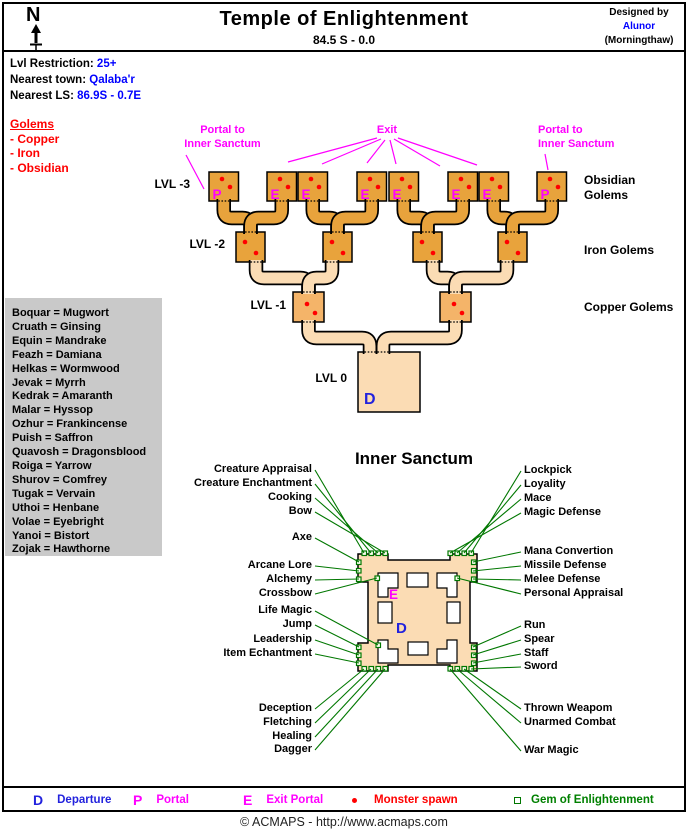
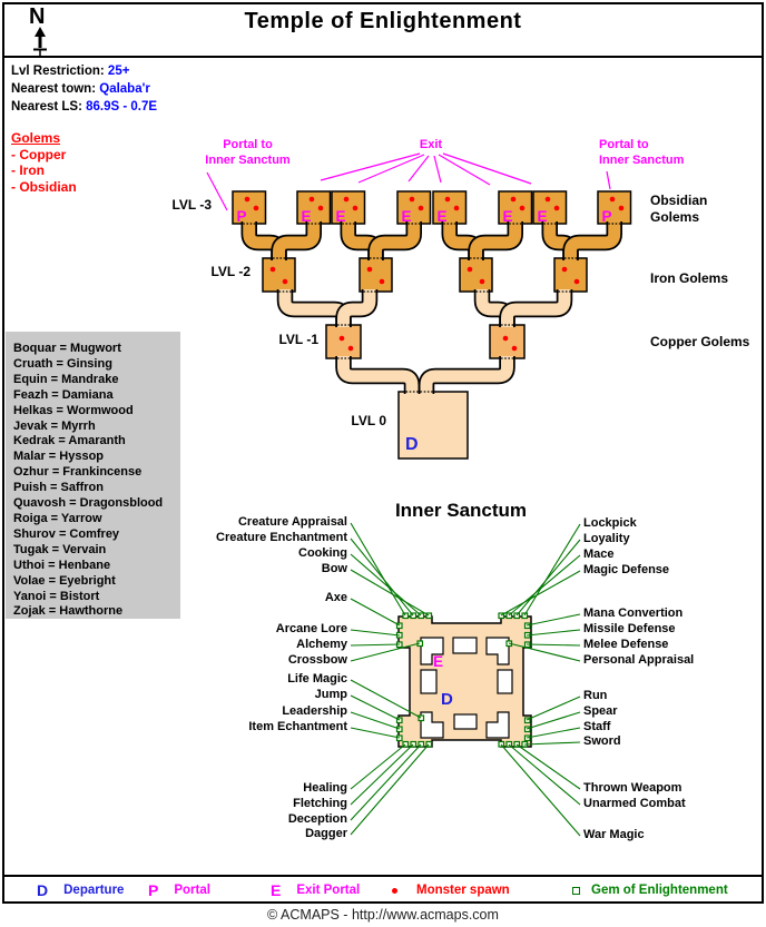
  P
  E
  E
  E
  E
  E
  E
  P
  D
  E
  D
  N
  Temple of Enlightenment
- 84.5 S - 0.0
- Designed by
- Alunor
- (Morningthaw)
  Lvl Restriction: 25+
  Nearest town: Qalaba'r
  Nearest LS: 86.9S - 0.7E
  Golems
  - Copper
  - Iron
  - Obsidian
  Boquar = Mugwort
  Cruath = Ginsing
  Equin = Mandrake
  Feazh = Damiana
  Helkas = Wormwood
  Jevak = Myrrh
  Kedrak = Amaranth
  Malar = Hyssop
  Ozhur = Frankincense
  Puish = Saffron
  Quavosh = Dragonsblood
  Roiga = Yarrow
  Shurov = Comfrey
  Tugak = Vervain
  Uthoi = Henbane
  Volae = Eyebright
  Yanoi = Bistort
  Zojak = Hawthorne
  LVL -3
  LVL -2
  LVL -1
  LVL 0
  Obsidian Golems
  Iron Golems
  Copper Golems
  Portal to
  Inner Sanctum
  Portal to
  Inner Sanctum
  Exit
  Inner Sanctum
  Creature Appraisal
  Creature Enchantment
  Cooking
  Bow
  Axe
  Arcane Lore
  Alchemy
  Crossbow
  Life Magic
  Jump
  Leadership
  Item Echantment
- Deception
+ Healing
  Fletching
- Healing
+ Deception
  Dagger
  Lockpick
  Loyality
  Mace
  Magic Defense
  Mana Convertion
  Missile Defense
  Melee Defense
  Personal Appraisal
  Run
  Spear
  Staff
  Sword
  Thrown Weapom
  Unarmed Combat
  War Magic
  D
  Departure
  P
  Portal
  E
  Exit Portal
  Monster spawn
  Gem of Enlightenment
  © ACMAPS - http://www.acmaps.com
